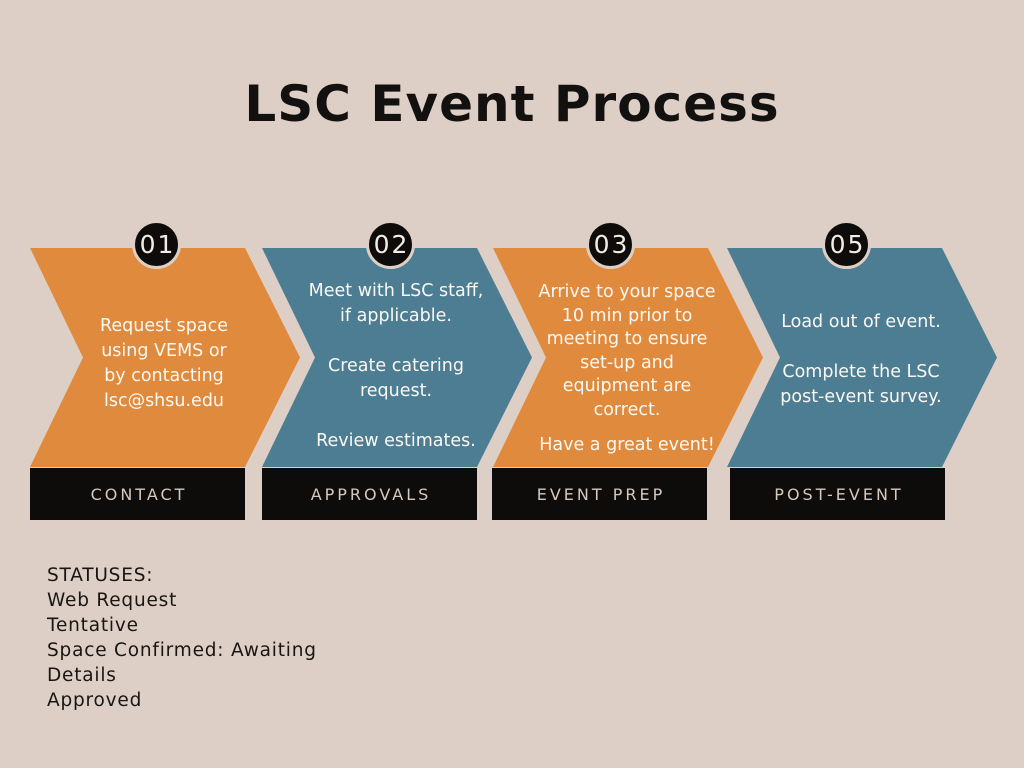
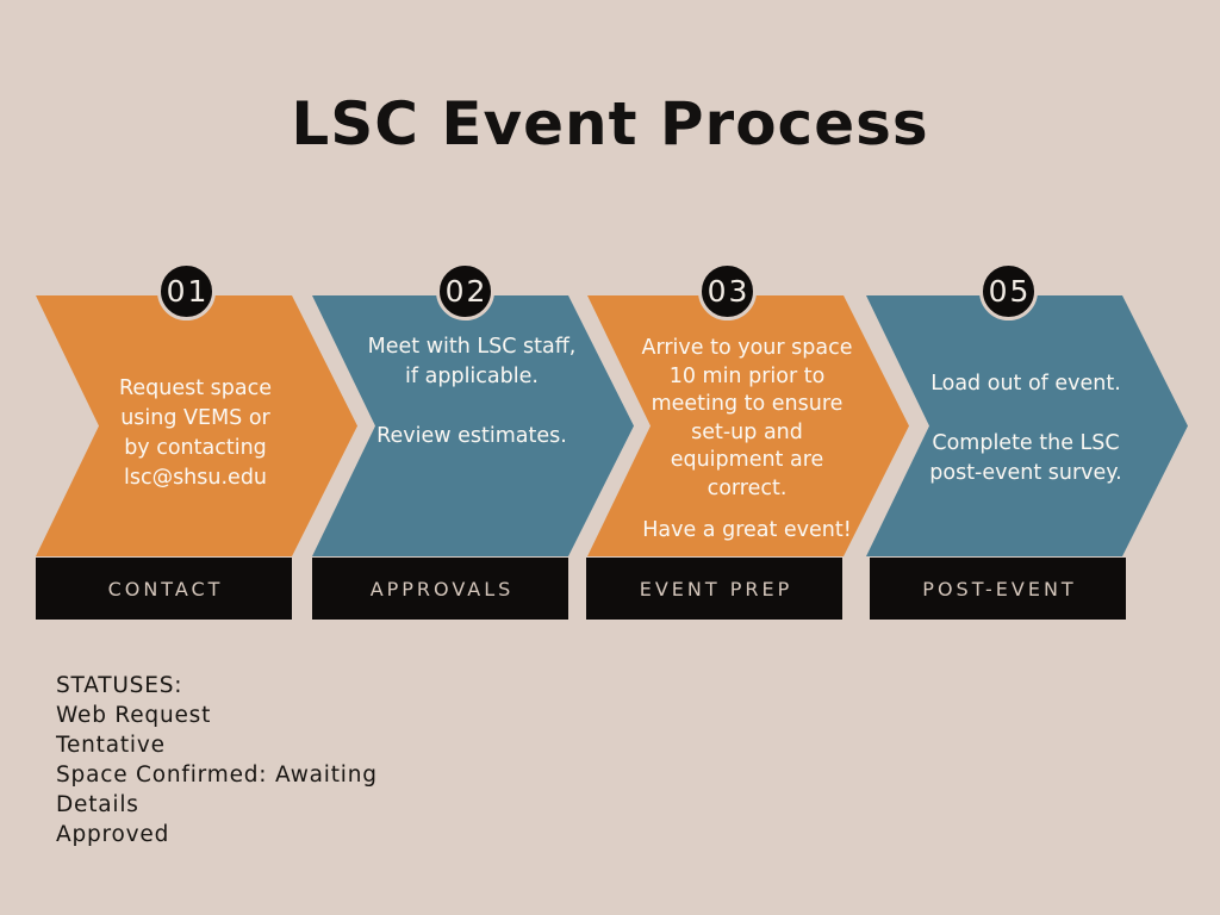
  LSC Event Process
  01
  Request space
  using VEMS or
  by contacting
  lsc@shsu.edu
  CONTACT
  02
  Meet with LSC staff,
  if applicable.
- Create catering
- request.
  Review estimates.
  APPROVALS
  03
  Arrive to your space
  10 min prior to
  meeting to ensure
  set-up and
  equipment are
  correct.
  Have a great event!
  EVENT PREP
  05
  Load out of event.
  Complete the LSC
  post-event survey.
  POST-EVENT
  STATUSES:
  Web Request
  Tentative
  Space Confirmed: Awaiting
  Details
  Approved
